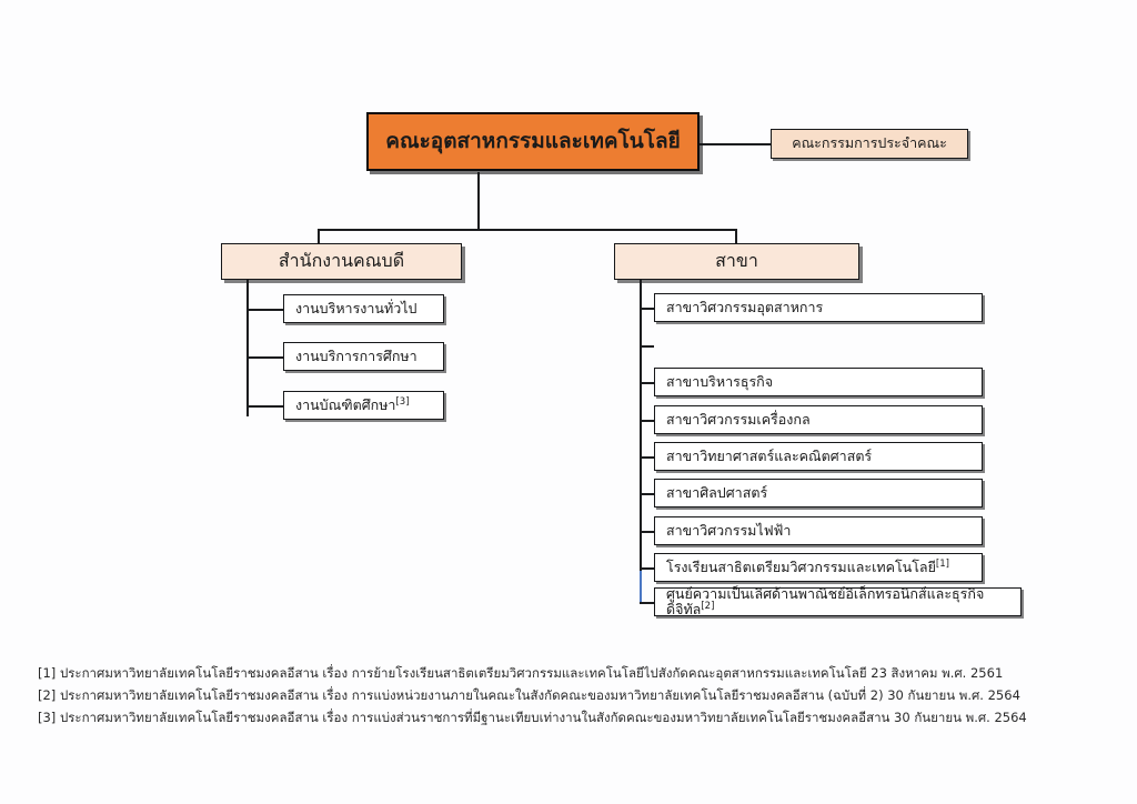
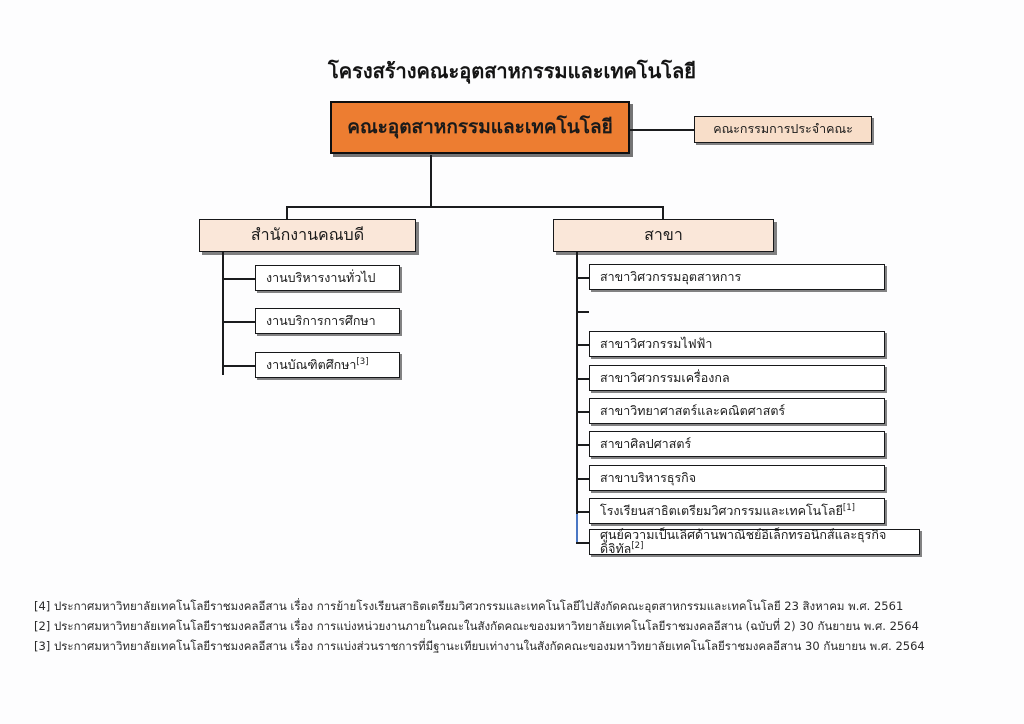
+ โครงสร้างคณะอุตสาหกรรมและเทคโนโลยี
  คณะอุตสาหกรรมและเทคโนโลยี
  คณะกรรมการประจำคณะ
  สำนักงานคณบดี
  งานบริหารงานทั่วไป
  งานบริการการศึกษา
  งานบัณฑิตศึกษา[3]
  สาขา
  สาขาวิศวกรรมอุตสาหการ
- สาขาบริหารธุรกิจ
+ สาขาวิศวกรรมไฟฟ้า
  สาขาวิศวกรรมเครื่องกล
  สาขาวิทยาศาสตร์และคณิตศาสตร์
  สาขาศิลปศาสตร์
- สาขาวิศวกรรมไฟฟ้า
+ สาขาบริหารธุรกิจ
  โรงเรียนสาธิตเตรียมวิศวกรรมและเทคโนโลยี[1]
  ศูนย์ความเป็นเลิศด้านพาณิชย์อิเล็กทรอนิกส์และธุรกิจดิจิทัล[2]
- [1] ประกาศมหาวิทยาลัยเทคโนโลยีราชมงคลอีสาน เรื่อง การย้ายโรงเรียนสาธิตเตรียมวิศวกรรมและเทคโนโลยีไปสังกัดคณะอุตสาหกรรมและเทคโนโลยี 23 สิงหาคม พ.ศ. 2561
+ [4] ประกาศมหาวิทยาลัยเทคโนโลยีราชมงคลอีสาน เรื่อง การย้ายโรงเรียนสาธิตเตรียมวิศวกรรมและเทคโนโลยีไปสังกัดคณะอุตสาหกรรมและเทคโนโลยี 23 สิงหาคม พ.ศ. 2561
  [2] ประกาศมหาวิทยาลัยเทคโนโลยีราชมงคลอีสาน เรื่อง การแบ่งหน่วยงานภายในคณะในสังกัดคณะของมหาวิทยาลัยเทคโนโลยีราชมงคลอีสาน (ฉบับที่ 2) 30 กันยายน พ.ศ. 2564
  [3] ประกาศมหาวิทยาลัยเทคโนโลยีราชมงคลอีสาน เรื่อง การแบ่งส่วนราชการที่มีฐานะเทียบเท่างานในสังกัดคณะของมหาวิทยาลัยเทคโนโลยีราชมงคลอีสาน 30 กันยายน พ.ศ. 2564
